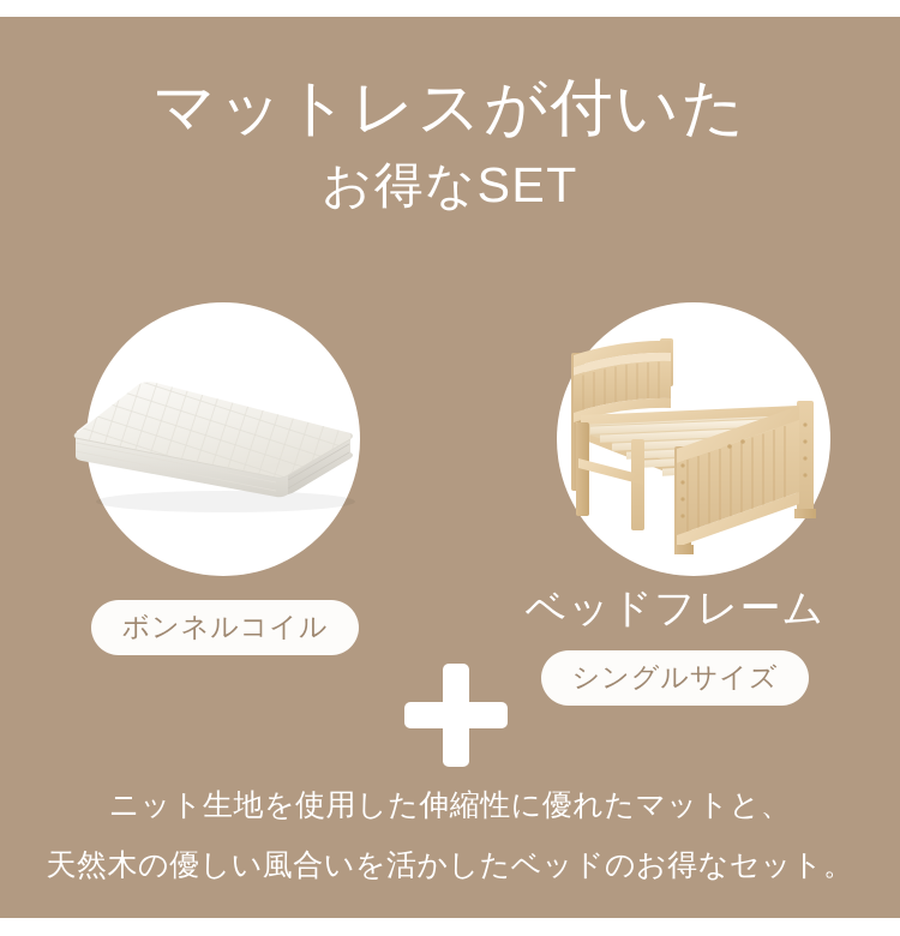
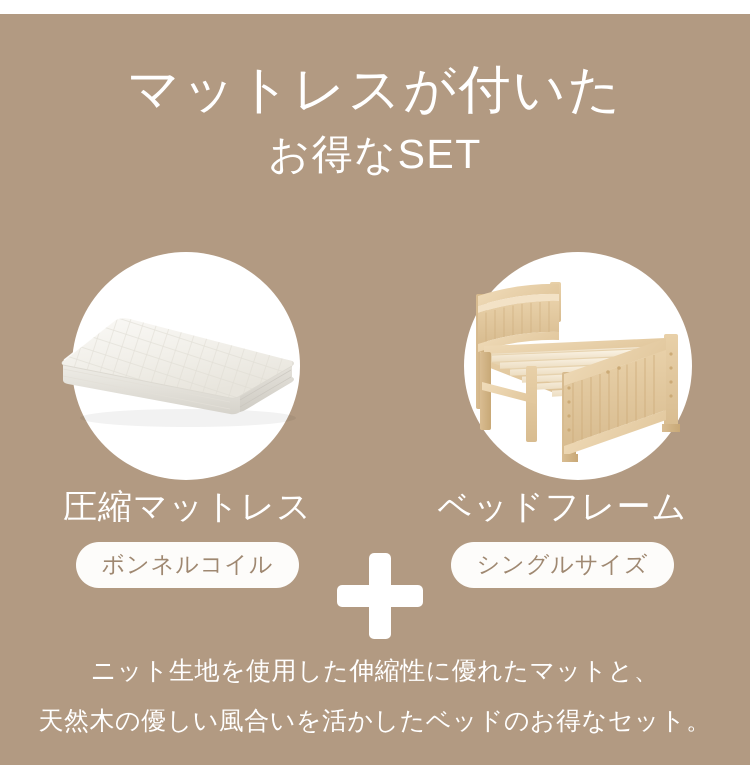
  マットレスが付いた
  お得なSET
+ 圧縮マットレス
  ボンネルコイル
  ベッドフレーム
  シングルサイズ
  ニット生地を使用した伸縮性に優れたマットと、
  天然木の優しい風合いを活かしたベッドのお得なセット。
